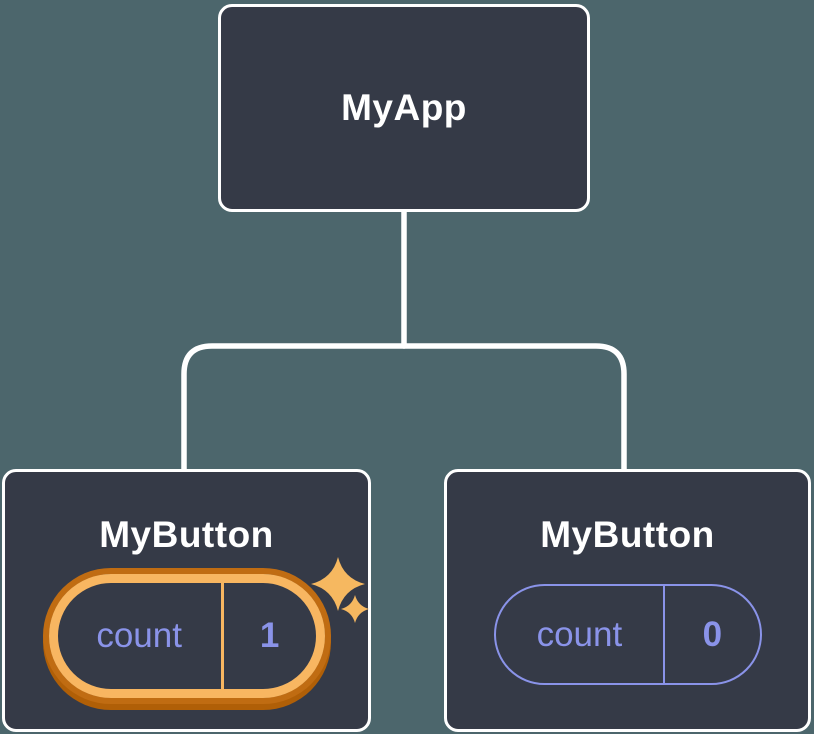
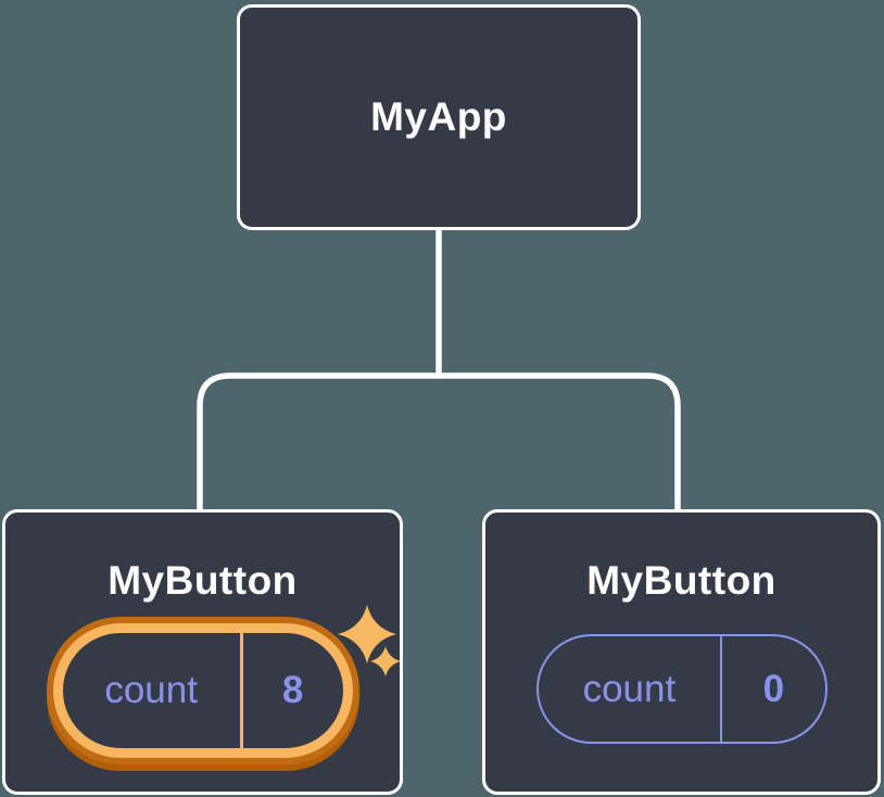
  MyApp
  MyButton
  count
- 1
+ 8
  MyButton
  count
  0
